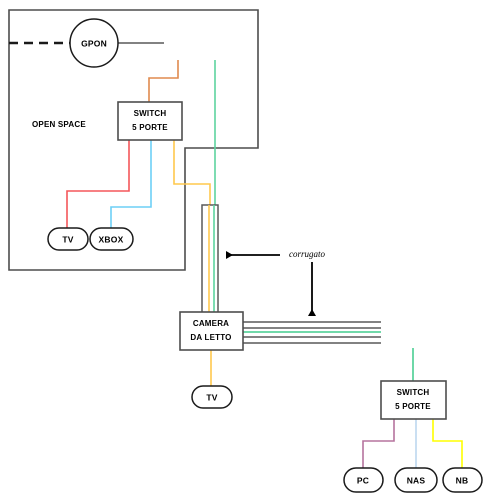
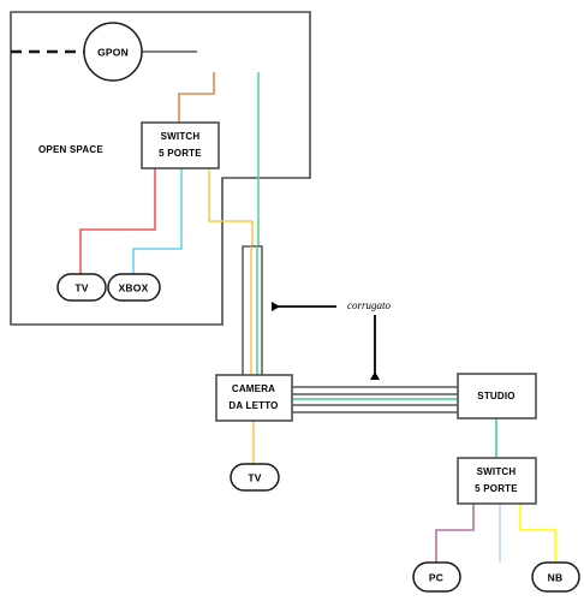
  OPEN SPACE
  corrugato
  GPON
  SWITCH
  5 PORTE
  TV
  XBOX
  CAMERA
  DA LETTO
  TV
+ STUDIO
  SWITCH
  5 PORTE
  PC
- NAS
  NB
